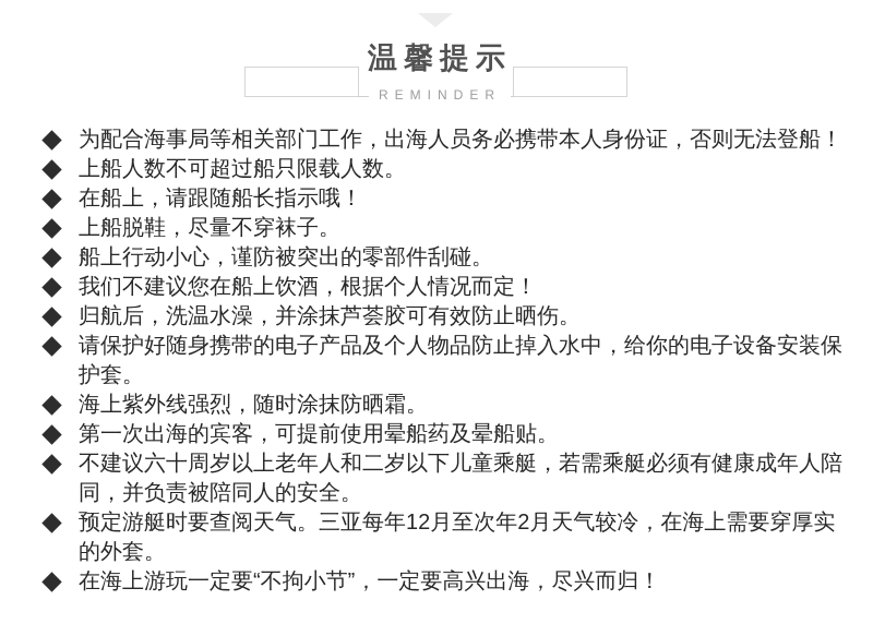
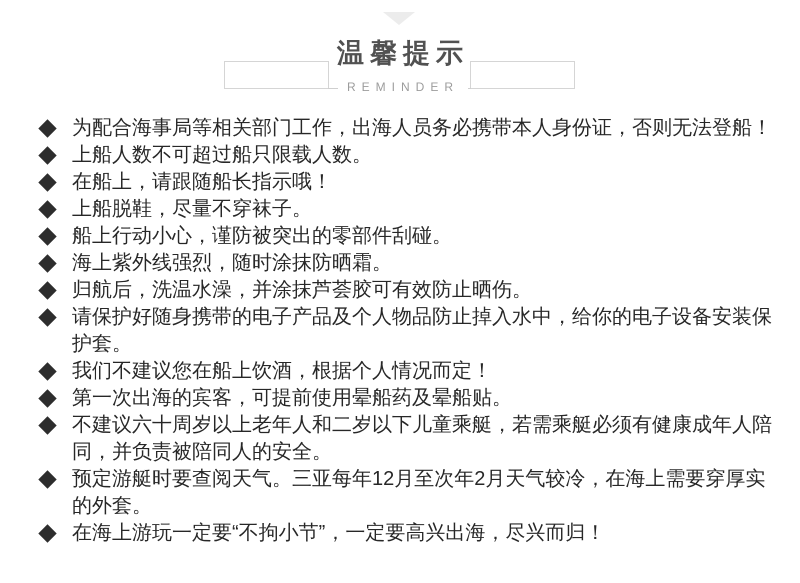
  温馨提示
  REMINDER
  为配合海事局等相关部门工作，出海人员务必携带本人身份证，否则无法登船！
  上船人数不可超过船只限载人数。
  在船上，请跟随船长指示哦！
  上船脱鞋，尽量不穿袜子。
  船上行动小心，谨防被突出的零部件刮碰。
- 我们不建议您在船上饮酒，根据个人情况而定！
+ 海上紫外线强烈，随时涂抹防晒霜。
  归航后，洗温水澡，并涂抹芦荟胶可有效防止晒伤。
  请保护好随身携带的电子产品及个人物品防止掉入水中，给你的电子设备安装保
  护套。
- 海上紫外线强烈，随时涂抹防晒霜。
+ 我们不建议您在船上饮酒，根据个人情况而定！
  第一次出海的宾客，可提前使用晕船药及晕船贴。
  不建议六十周岁以上老年人和二岁以下儿童乘艇，若需乘艇必须有健康成年人陪
  同，并负责被陪同人的安全。
  预定游艇时要查阅天气。三亚每年12月至次年2月天气较冷，在海上需要穿厚实
  的外套。
  在海上游玩一定要“不拘小节”，一定要高兴出海，尽兴而归！
